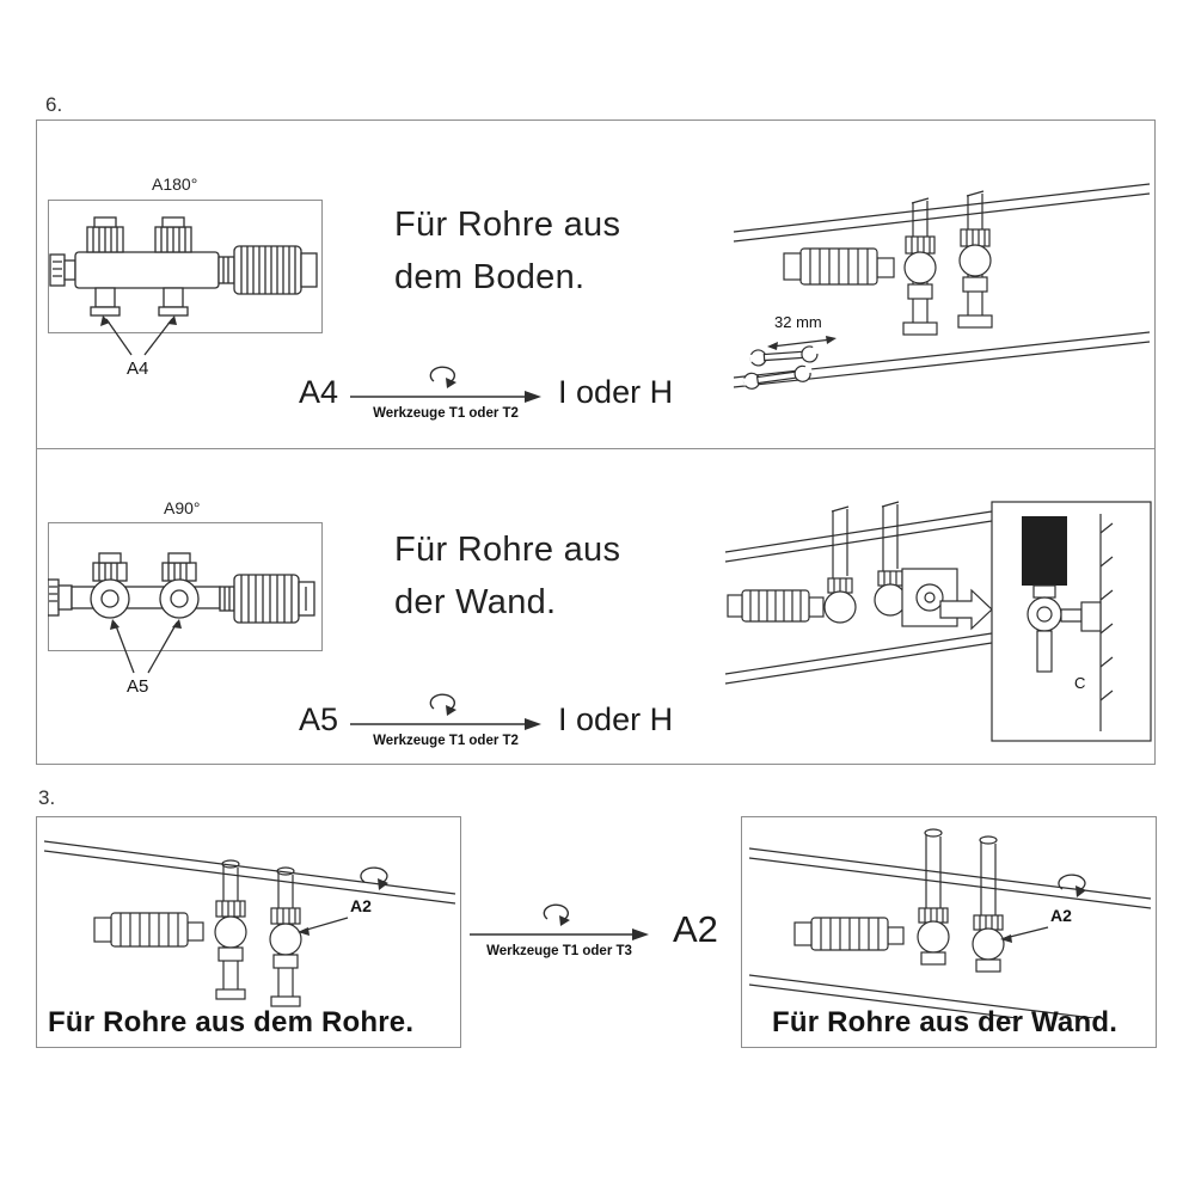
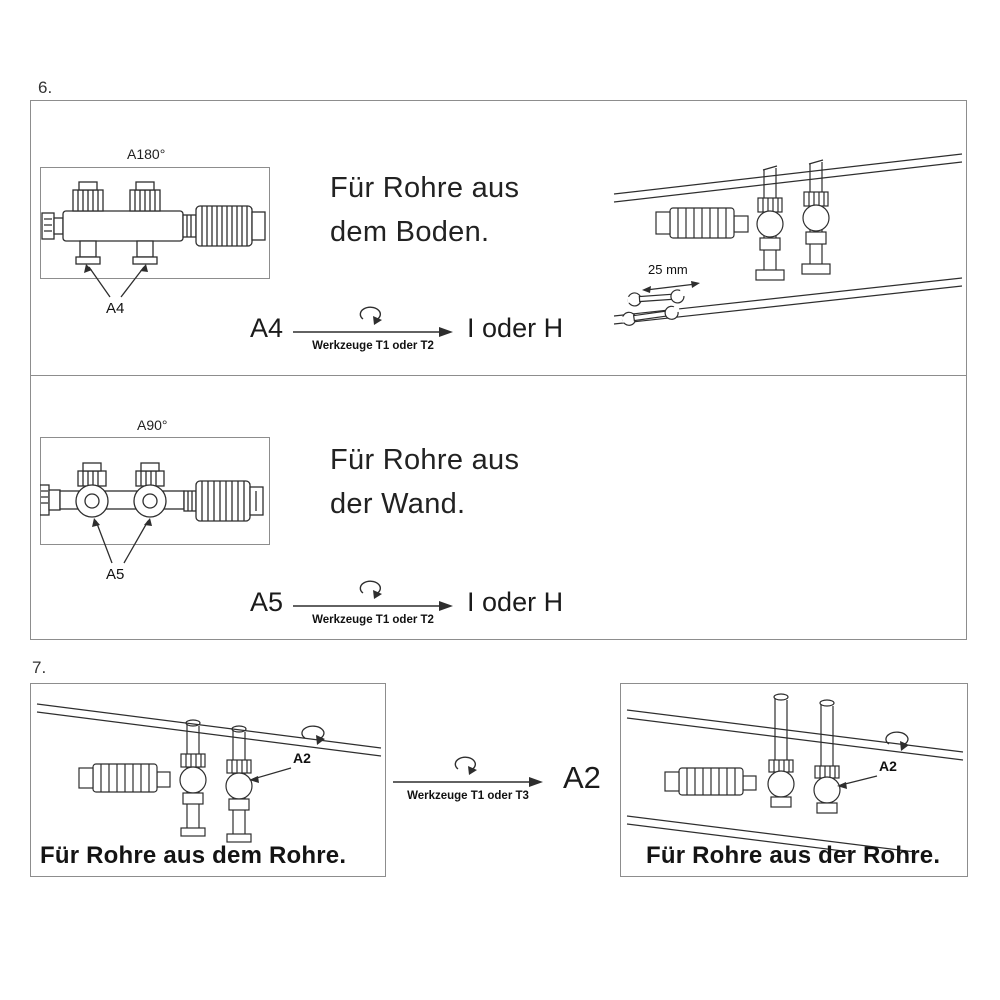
  6.
  A180°
  A4
  Für Rohre aus
  dem Boden.
- 32 mm
+ 25 mm
  A4
  Werkzeuge T1 oder T2
  I oder H
  A90°
  A5
  Für Rohre aus
  der Wand.
- C
  A5
  Werkzeuge T1 oder T2
  I oder H
- 3.
+ 7.
  A2
  Für Rohre aus dem Rohre.
  Werkzeuge T1 oder T3
  A2
  A2
- Für Rohre aus der Wand.
+ Für Rohre aus der Rohre.
